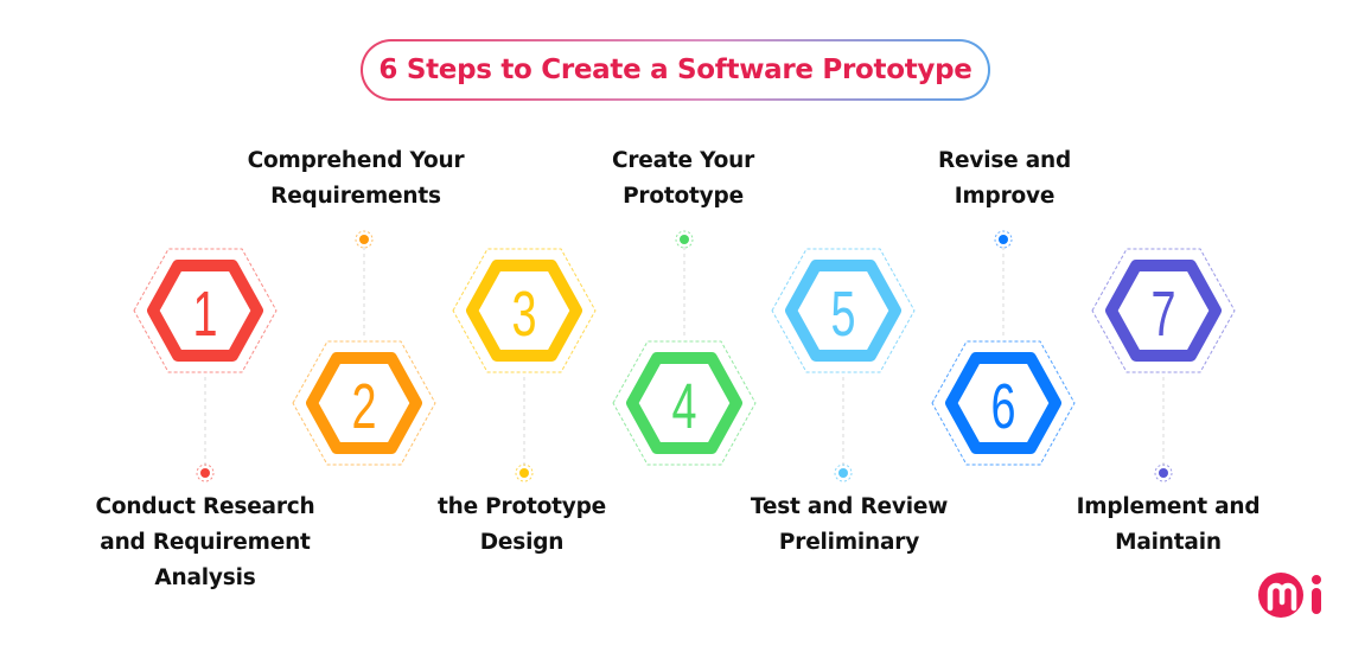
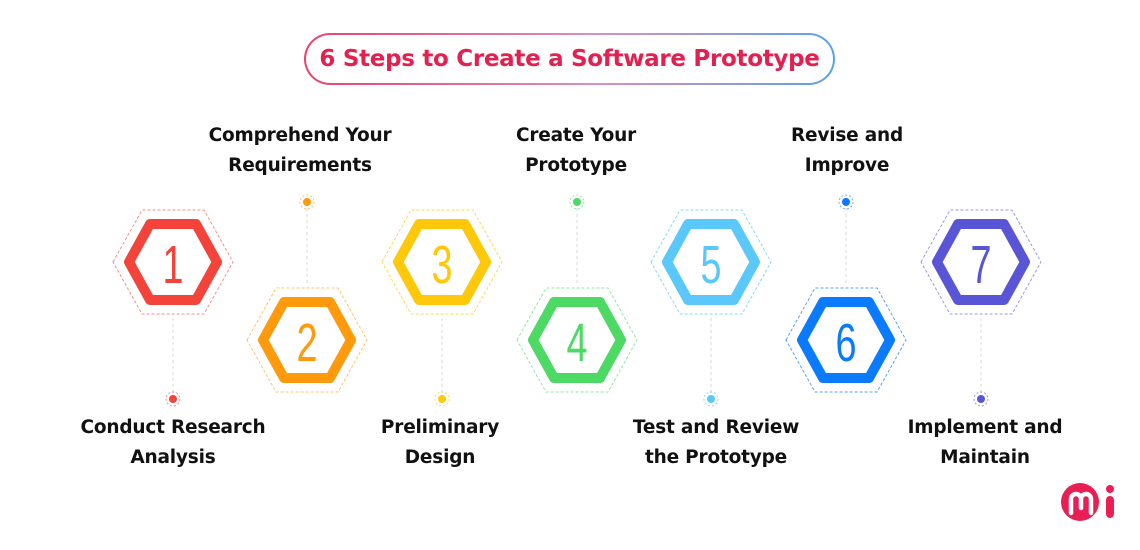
  6 Steps to Create a Software Prototype
  Conduct Research
- and Requirement
  Analysis
  Comprehend Your
  Requirements
- the Prototype
+ Preliminary
  Design
  Create Your
  Prototype
  Test and Review
- Preliminary
+ the Prototype
  Revise and
  Improve
  Implement and
  Maintain
  1
  2
  3
  4
  5
  6
  7
